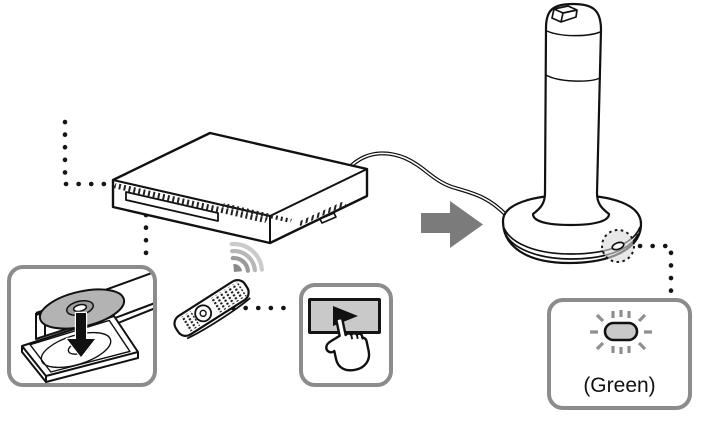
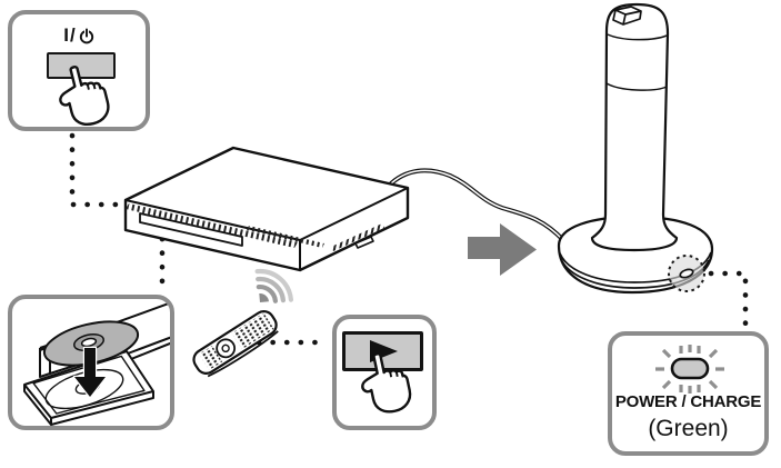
+ I/
+ POWER / CHARGE
  (Green)
